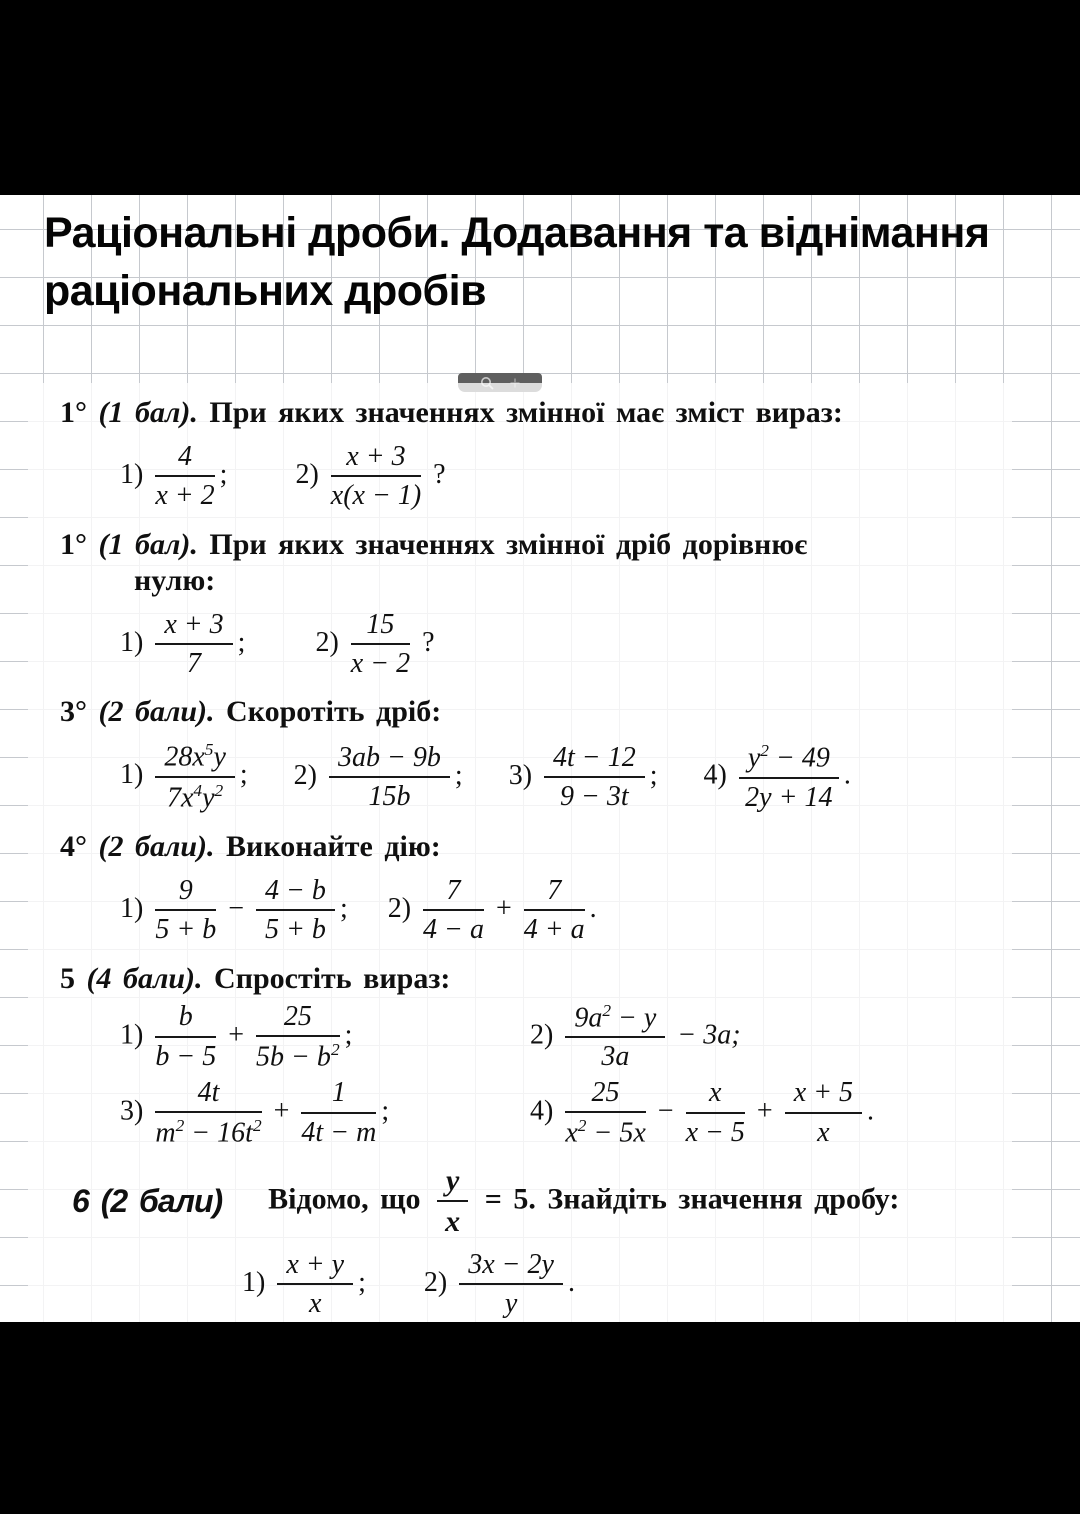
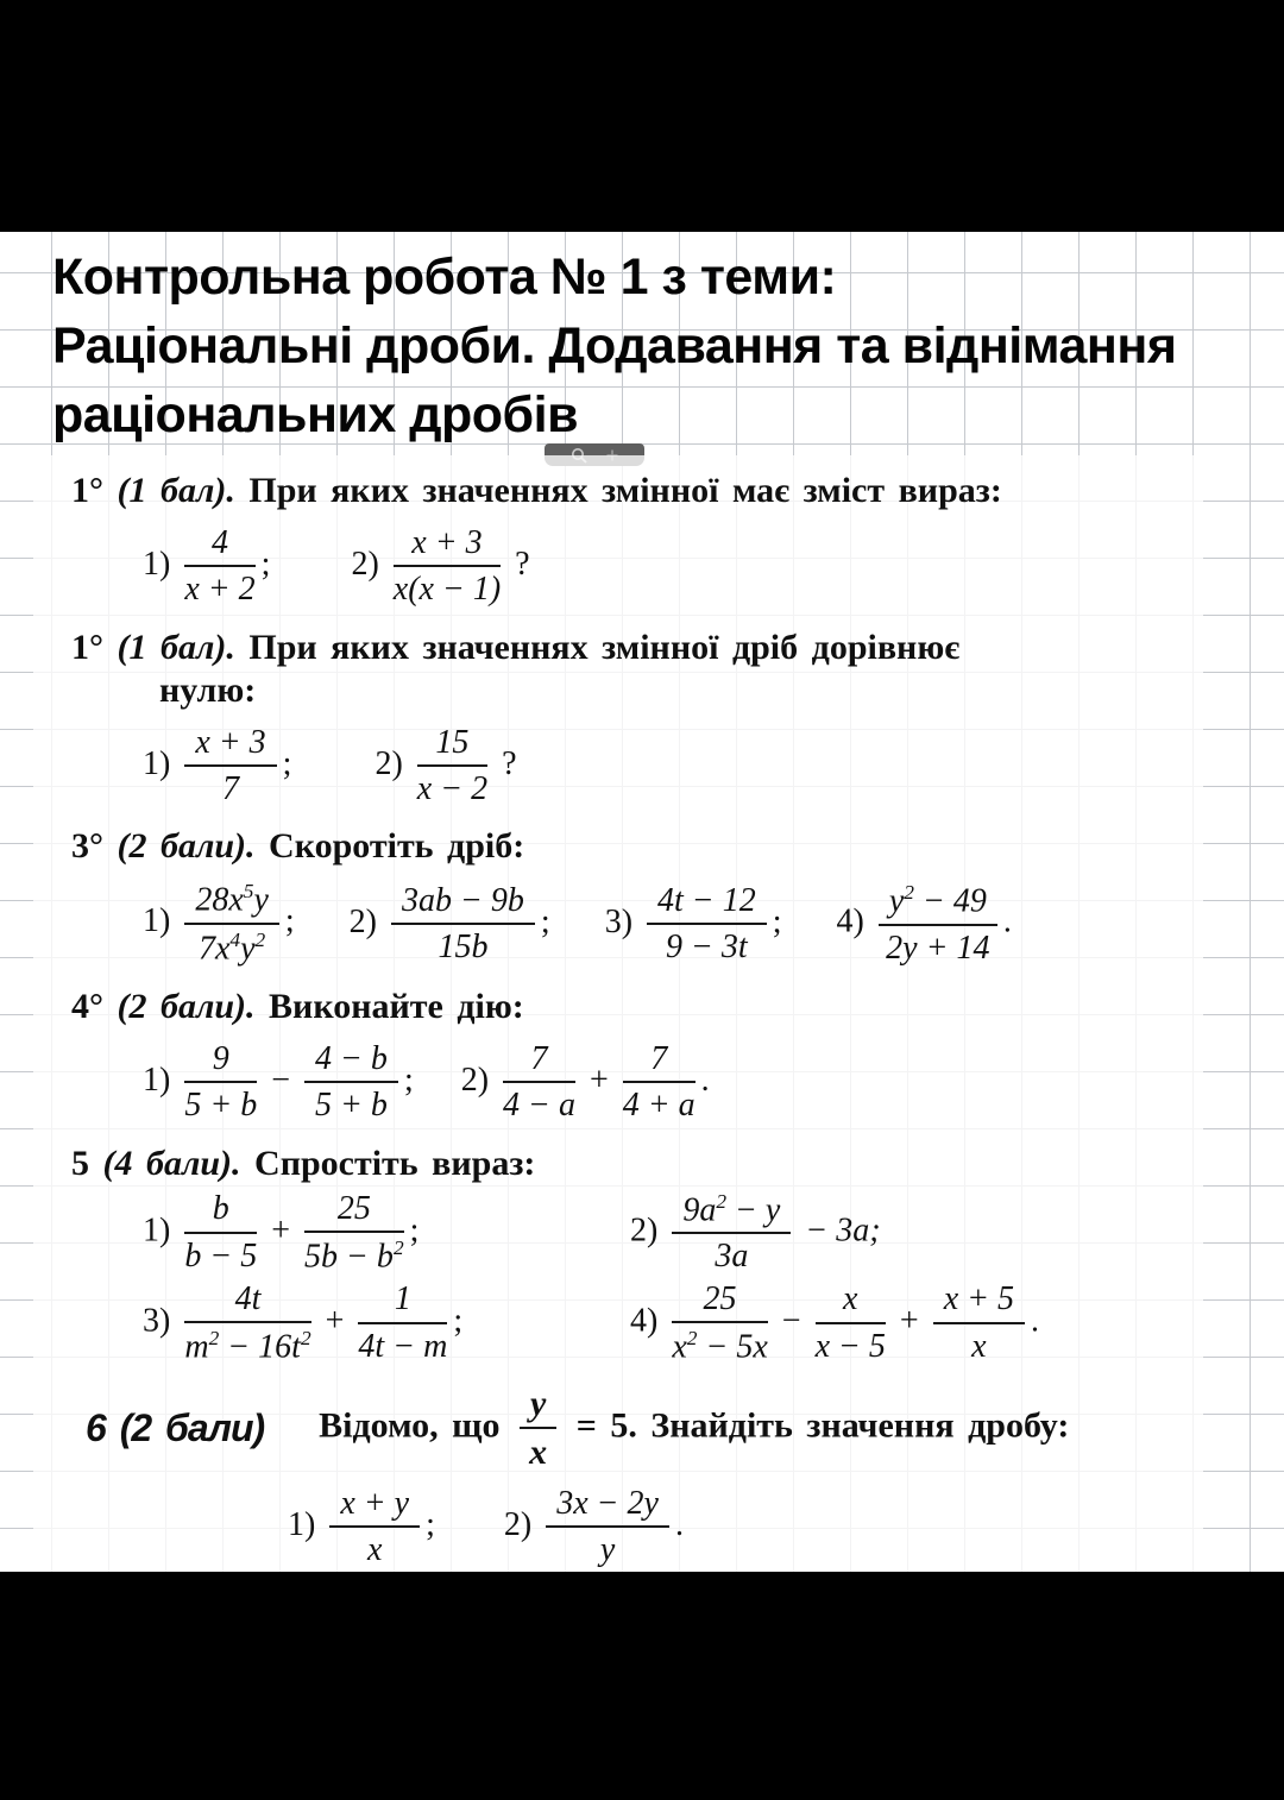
+ Контрольна робота № 1 з теми:
  Раціональні дроби. Додавання та віднімання
  раціональних дробів
  1° (1 бал). При яких значеннях змінної має зміст вираз:
  1)
  4
  x + 2
  ; 2)
  x + 3
  x(x − 1)
  ?
  1° (1 бал). При яких значеннях змінної дріб дорівнює
  нулю:
  1)
  x + 3
  7
  ; 2)
  15
  x − 2
  ?
  3° (2 бали). Скоротіть дріб:
  1)
  28x5y
  7x4y2
  ; 2)
  3ab − 9b
  15b
  ; 3)
  4t − 12
  9 − 3t
  ; 4)
  y2 − 49
  2y + 14
  .
  4° (2 бали). Виконайте дію:
  1)
  9
  5 + b
  −
  4 − b
  5 + b
  ; 2)
  7
  4 − a
  +
  7
  4 + a
  .
  5 (4 бали). Спростіть вираз:
  1)
  b
  b − 5
  +
  25
  5b − b2
  ; 2)
  9a2 − y
  3a
  − 3a;
  3)
  4t
  m2 − 16t2
  +
  1
  4t − m
  ; 4)
  25
  x2 − 5x
  −
  x
  x − 5
  +
  x + 5
  x
  .
  6 (2 бали)
  Відомо, що
  y
  x
  = 5. Знайдіть значення дробу:
  1)
  x + y
  x
  ; 2)
  3x − 2y
  y
  .
